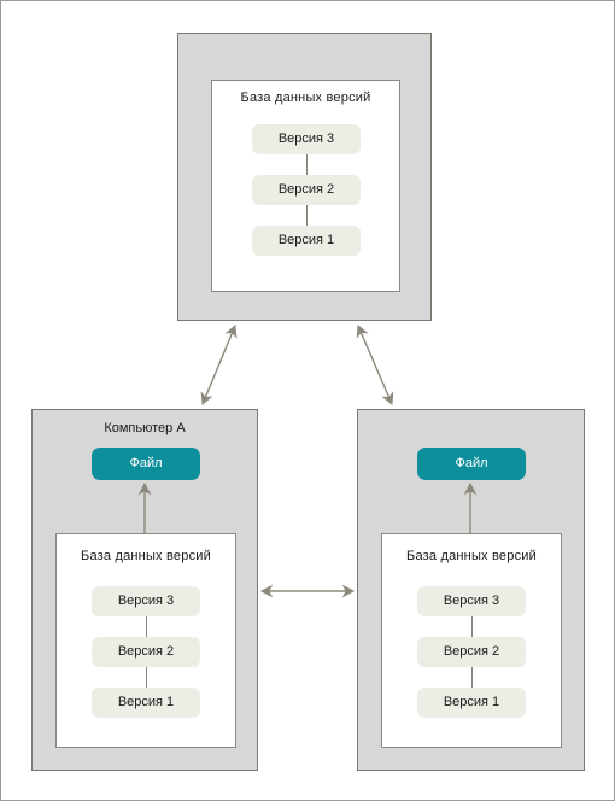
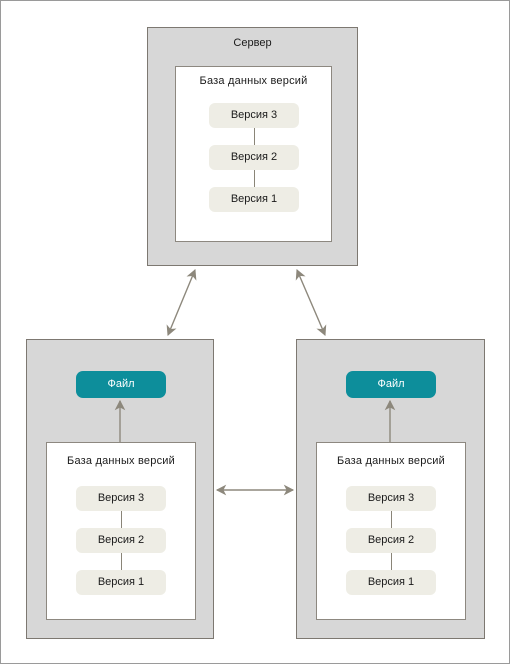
+ Сервер
  База данных версий
  Версия 3
  Версия 2
  Версия 1
- Компьютер А
  Файл
  База данных версий
  Версия 3
  Версия 2
  Версия 1
  Файл
  База данных версий
  Версия 3
  Версия 2
  Версия 1
